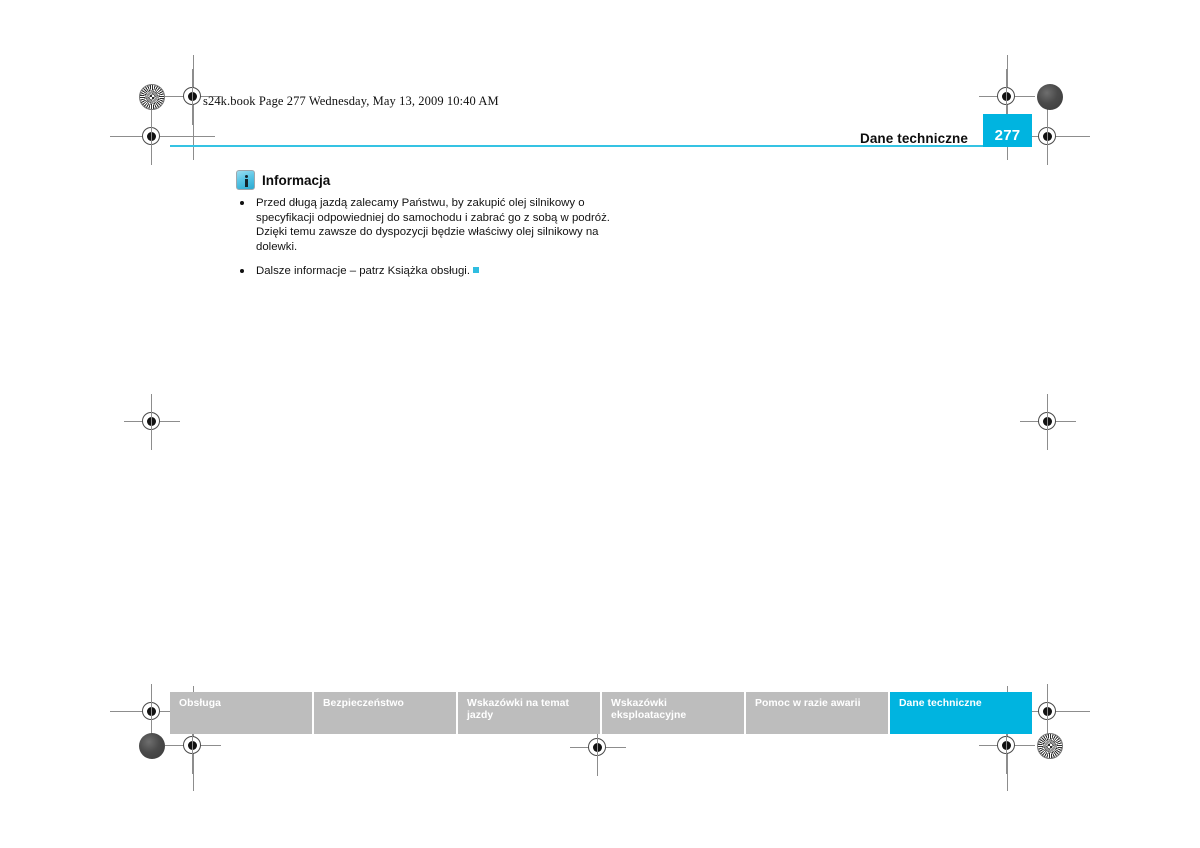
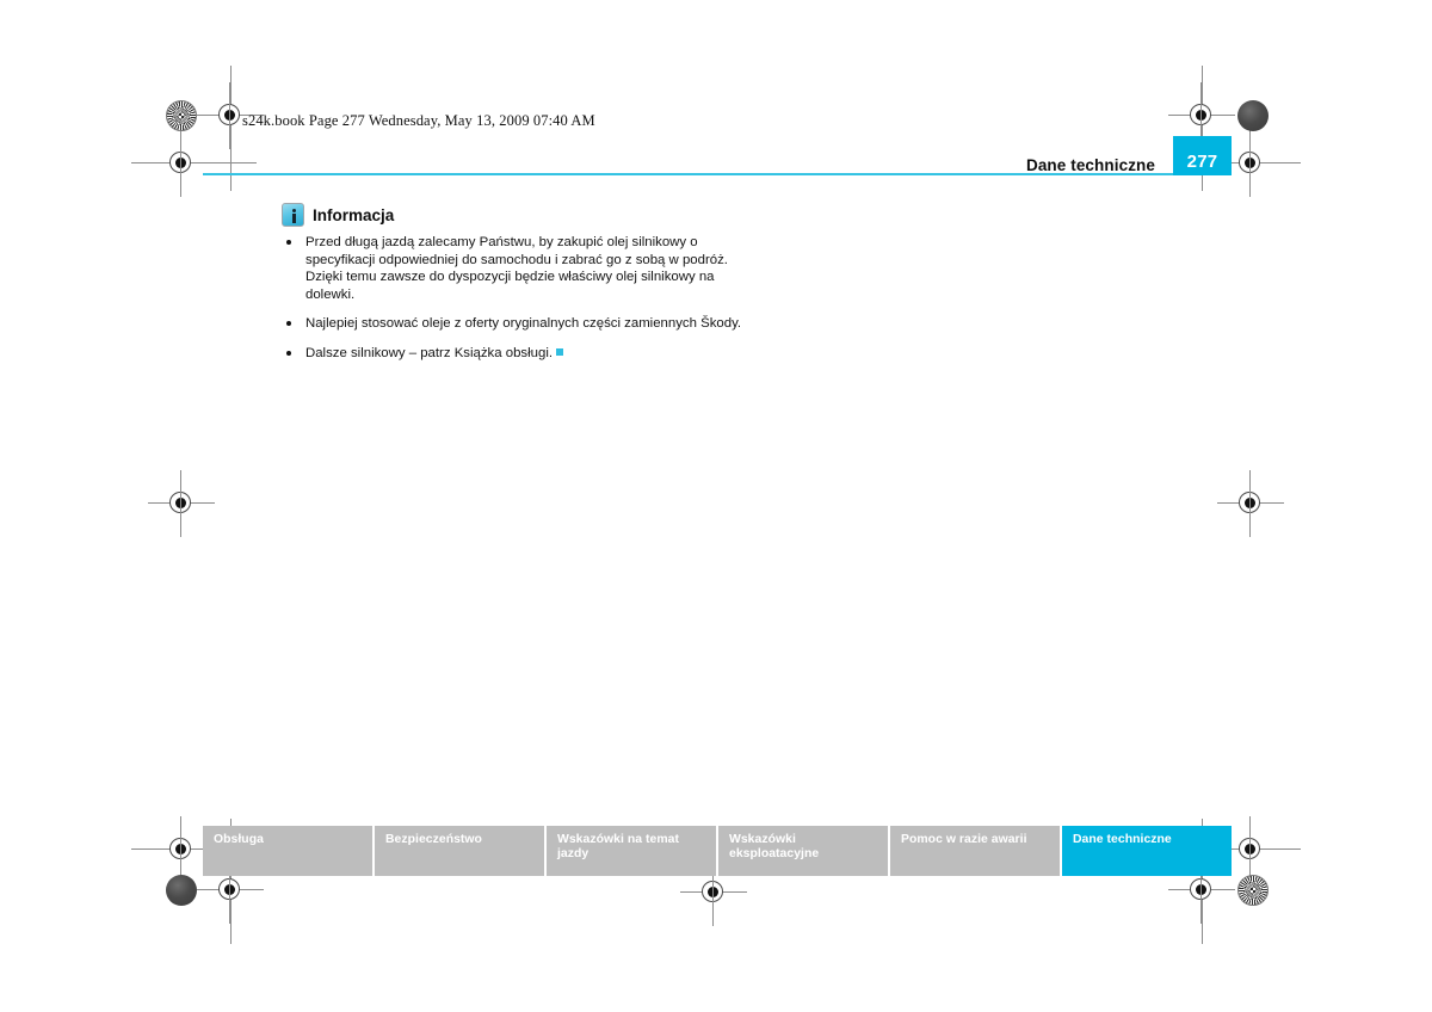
- s24k.book Page 277 Wednesday, May 13, 2009 10:40 AM
+ s24k.book Page 277 Wednesday, May 13, 2009 07:40 AM
  Dane techniczne
  277
  Informacja
  Przed długą jazdą zalecamy Państwu, by zakupić olej silnikowy o specyfikacji odpowiedniej do samochodu i zabrać go z sobą w podróż. Dzięki temu zawsze do dyspozycji będzie właściwy olej silnikowy na dolewki.
+ Najlepiej stosować oleje z oferty oryginalnych części zamiennych Škody.
- Dalsze informacje – patrz Książka obsługi.
+ Dalsze silnikowy – patrz Książka obsługi.
  Obsługa
  Bezpieczeństwo
  Wskazówki na temat jazdy
  Wskazówki eksploatacyjne
  Pomoc w razie awarii
  Dane techniczne
